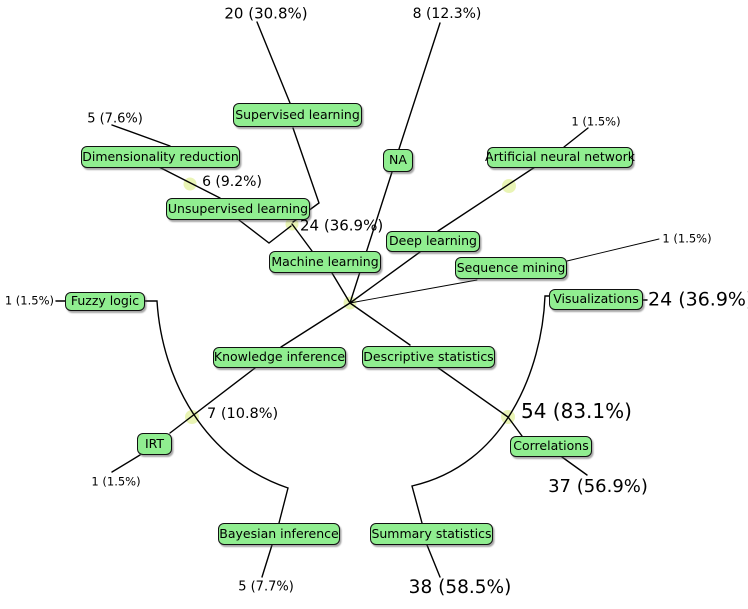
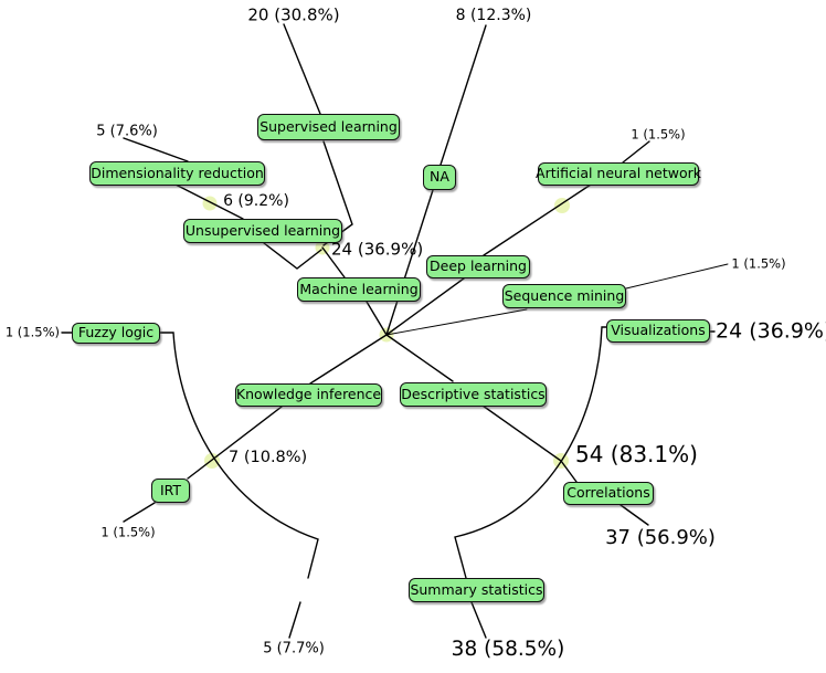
  Supervised learning
  Dimensionality reduction
  NA
  Artificial neural network
  Unsupervised learning
  Machine learning
  Deep learning
  Sequence mining
  Fuzzy logic
  Visualizations
  Knowledge inference
  Descriptive statistics
  IRT
  Correlations
- Bayesian inference
  Summary statistics
  20 (30.8%)
  8 (12.3%)
  5 (7.6%)
  1 (1.5%)
  6 (9.2%)
  24 (36.9%)
  1 (1.5%)
  24 (36.9%
  1 (1.5%)
  7 (10.8%)
  54 (83.1%)
  1 (1.5%)
  37 (56.9%)
  5 (7.7%)
  38 (58.5%)
